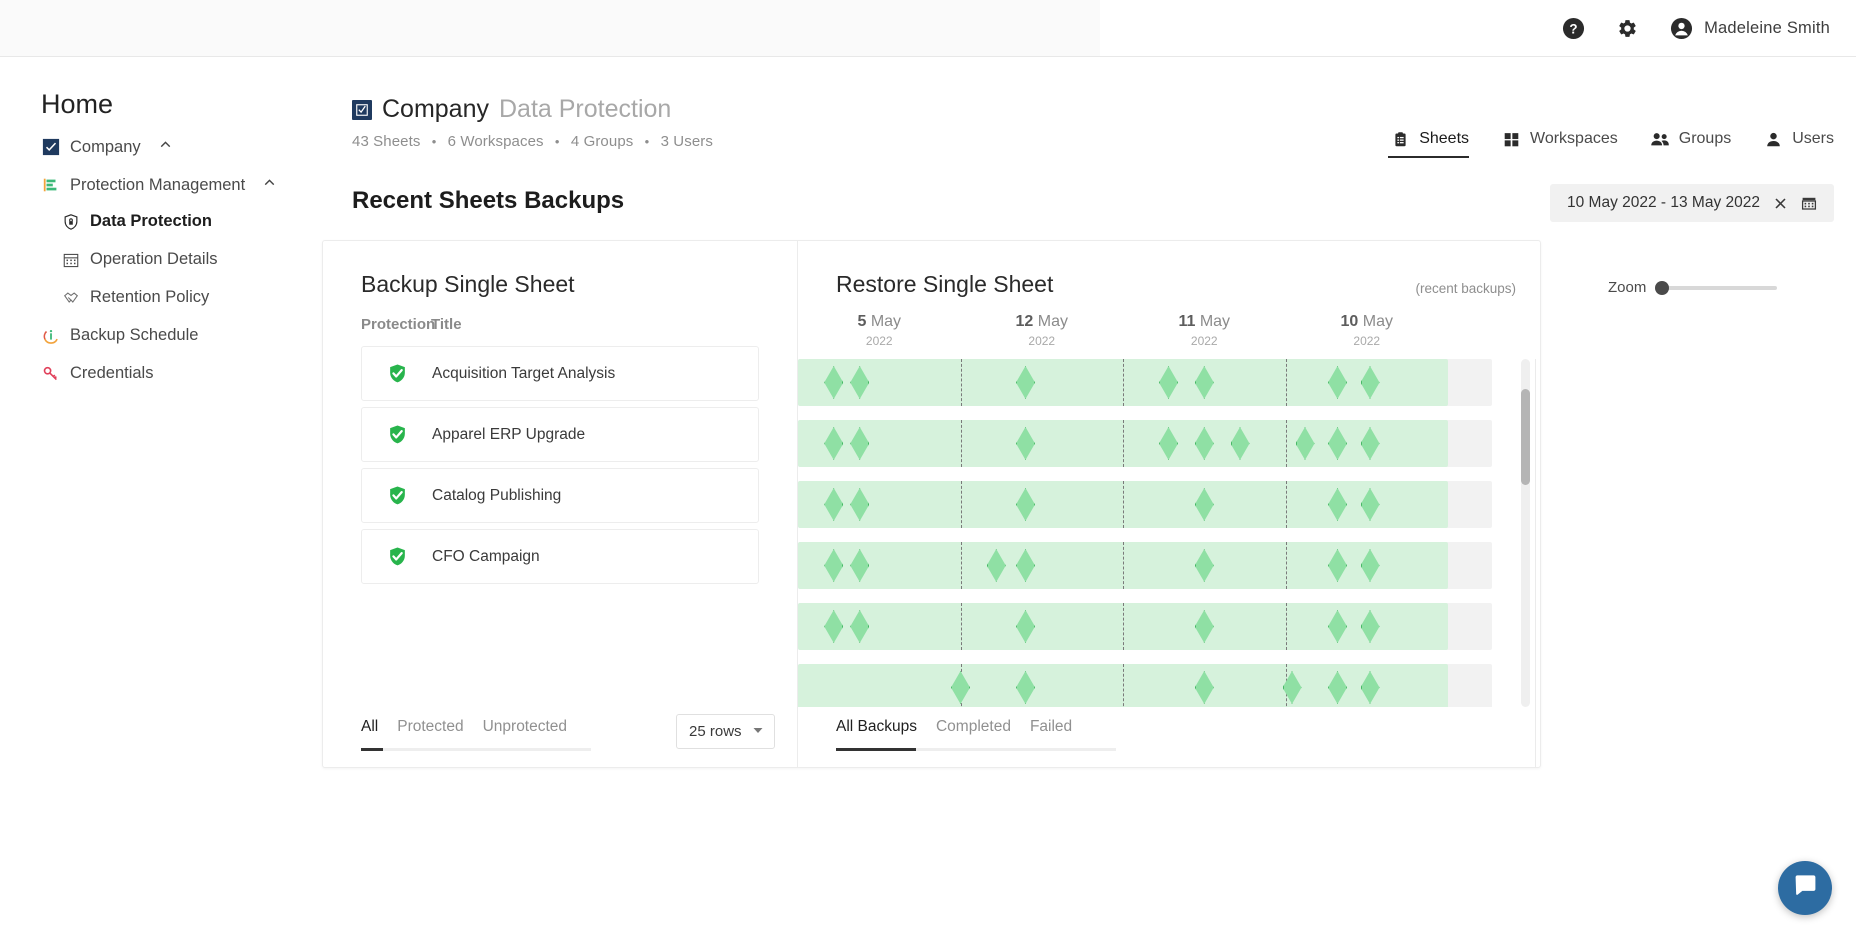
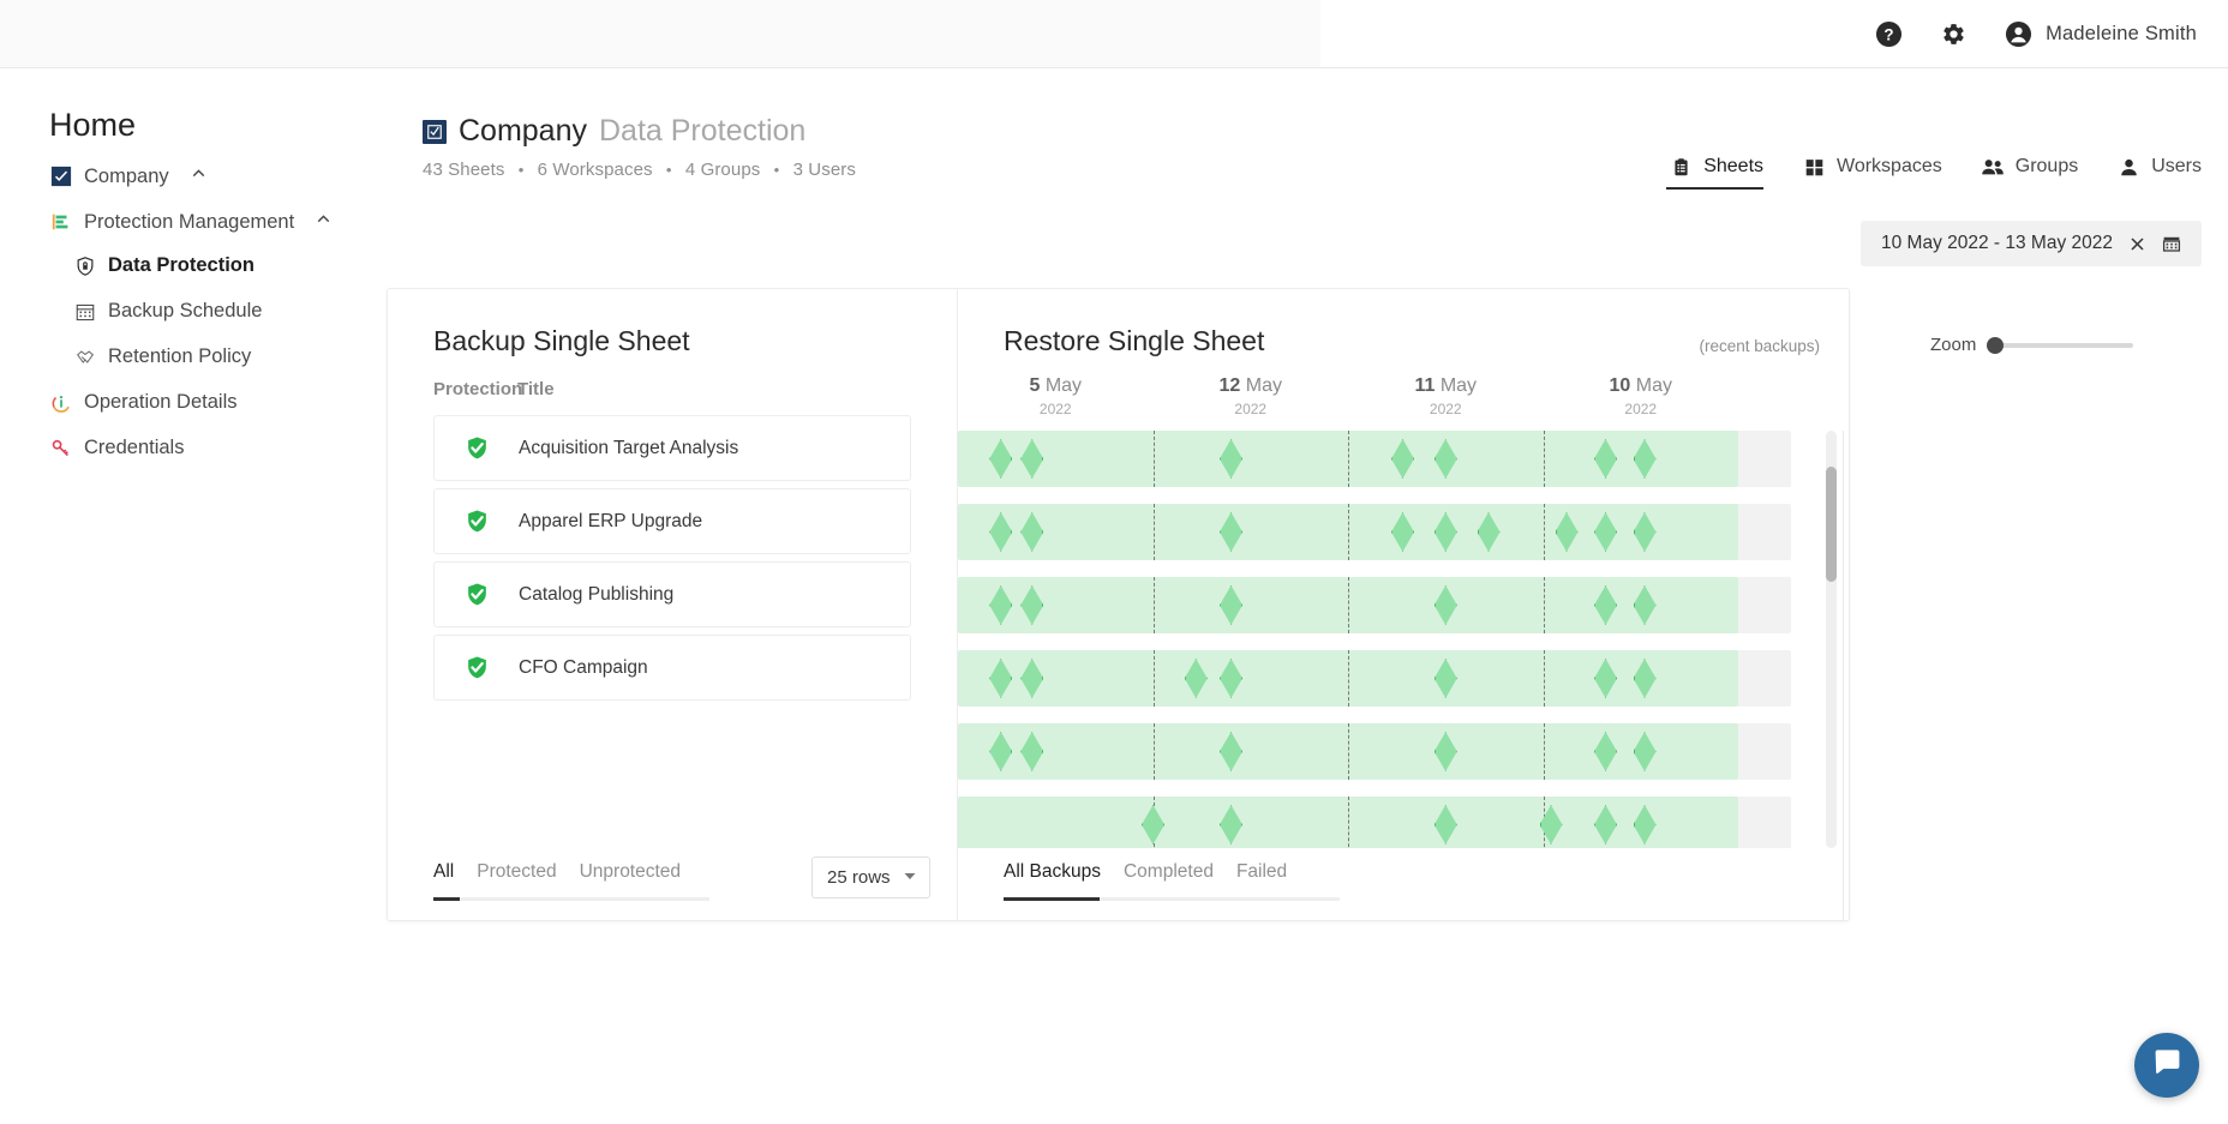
  ?
  Madeleine Smith
  Home
  Company
  Protection Management
  Data Protection
- Operation Details
+ Backup Schedule
  Retention Policy
- Backup Schedule
+ Operation Details
  Credentials
  Company
  Data Protection
  43 Sheets • 6 Workspaces • 4 Groups • 3 Users
  Sheets
  Workspaces
  Groups
  Users
- Recent Sheets Backups
  10 May 2022 - 13 May 2022
  Backup Single Sheet
  Protection
  Title
  Acquisition Target Analysis
  Apparel ERP Upgrade
  Catalog Publishing
  CFO Campaign
  All
  Protected
  Unprotected
  25 rows
  Restore Single Sheet
  Zoom
  (recent backups)
  5 May
  2022
  12 May
  2022
  11 May
  2022
  10 May
  2022
  All Backups
  Completed
  Failed
